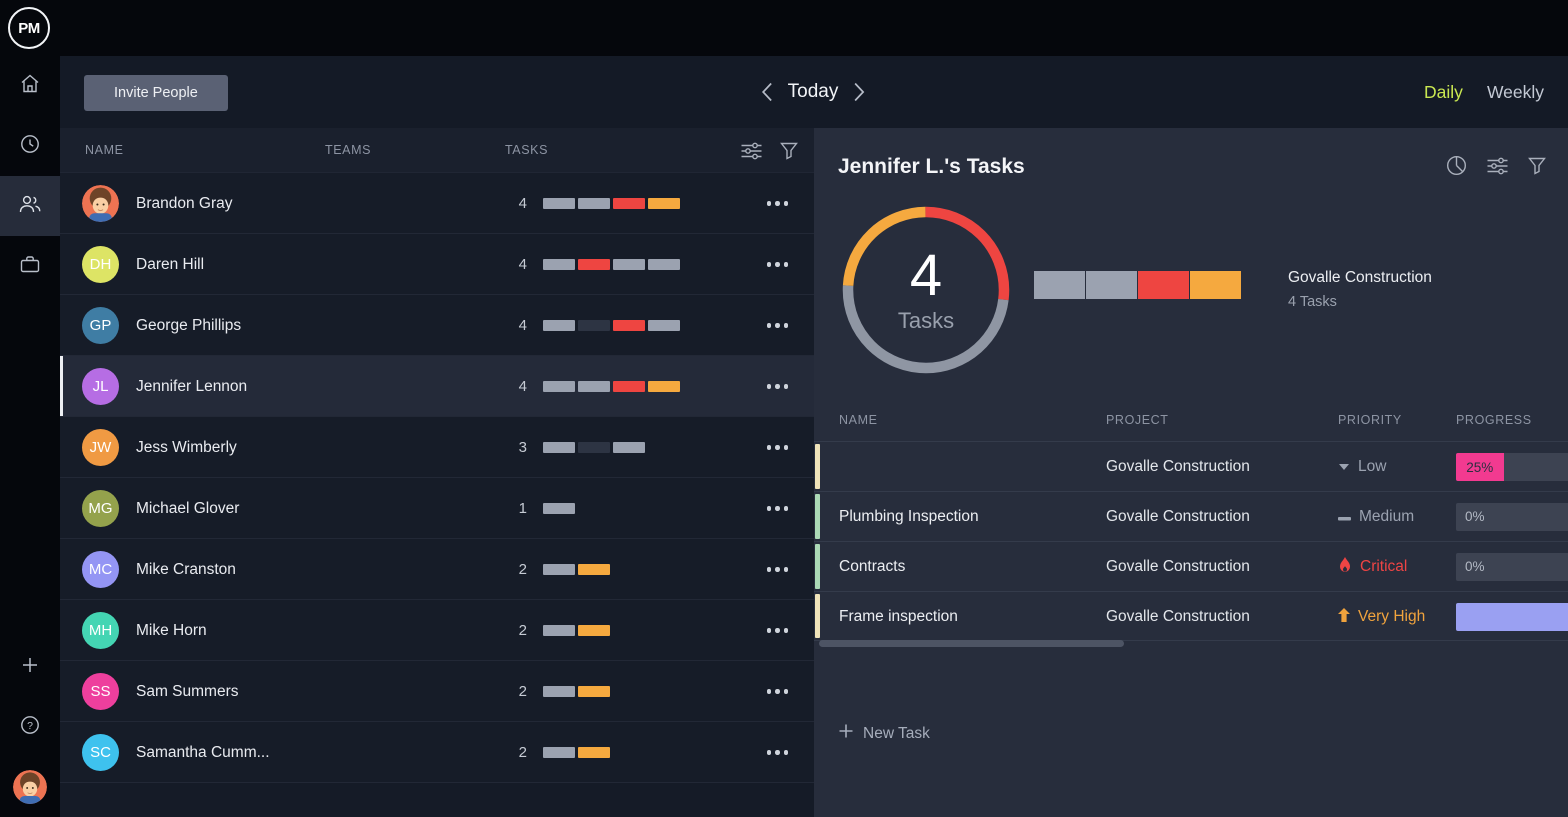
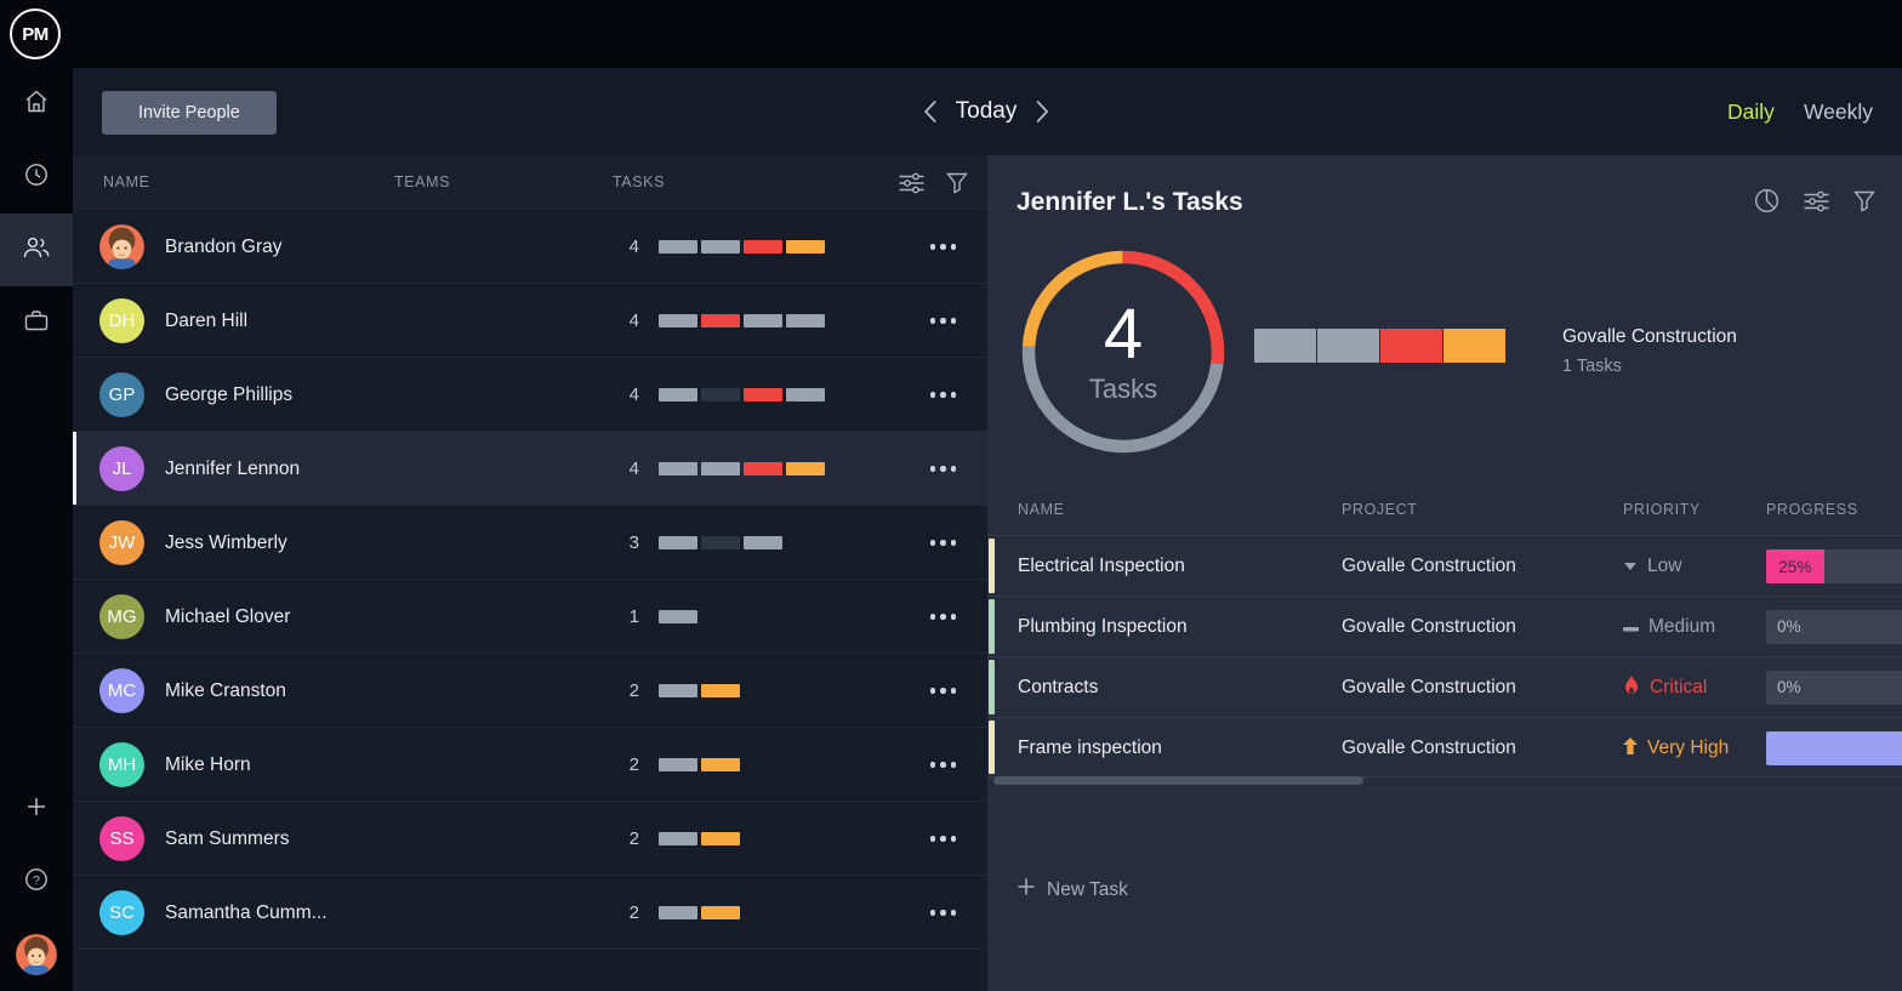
  PM
  ?
  Invite People
  Today
  Daily
  Weekly
  NAME
  TEAMS
  TASKS
  Brandon Gray
  4
  DH
  Daren Hill
  4
  GP
  George Phillips
  4
  JL
  Jennifer Lennon
  4
  JW
  Jess Wimberly
  3
  MG
  Michael Glover
  1
  MC
  Mike Cranston
  2
  MH
  Mike Horn
  2
  SS
  Sam Summers
  2
  SC
  Samantha Cumm...
  2
  Jennifer L.'s Tasks
  4
  Tasks
  Govalle Construction
- 4 Tasks
+ 1 Tasks
  NAME
  PROJECT
  PRIORITY
  PROGRESS
+ Electrical Inspection
  Govalle Construction
  Low
  25%
  Plumbing Inspection
  Govalle Construction
  Medium
  0%
  Contracts
  Govalle Construction
  Critical
  0%
  Frame inspection
  Govalle Construction
  Very High
  New Task
